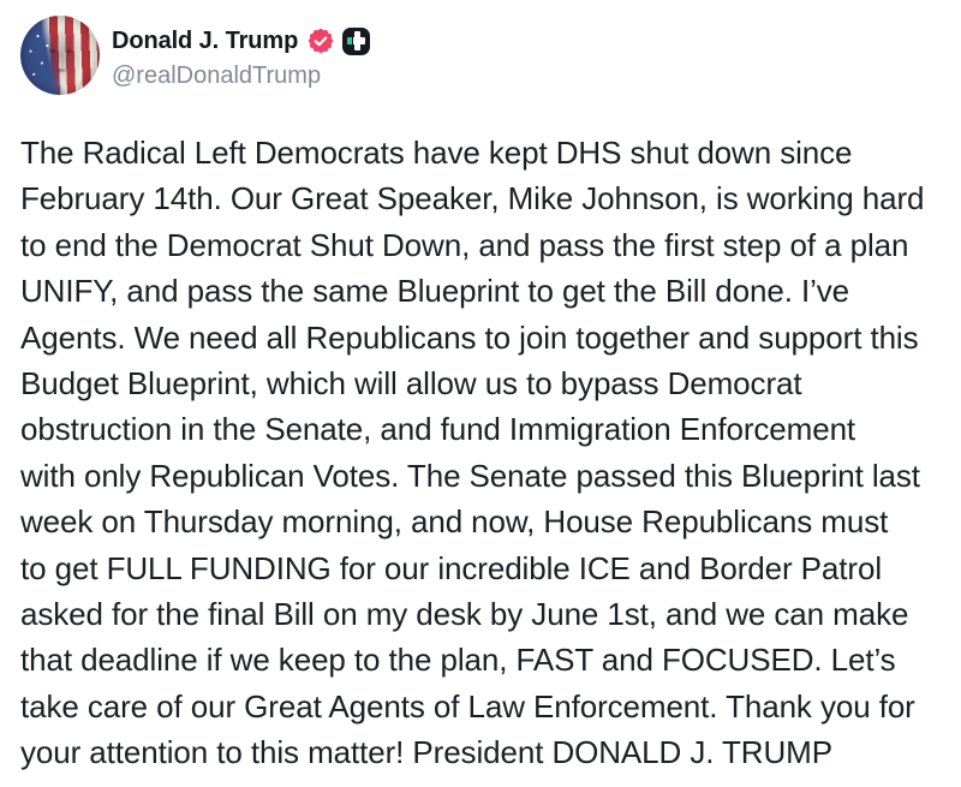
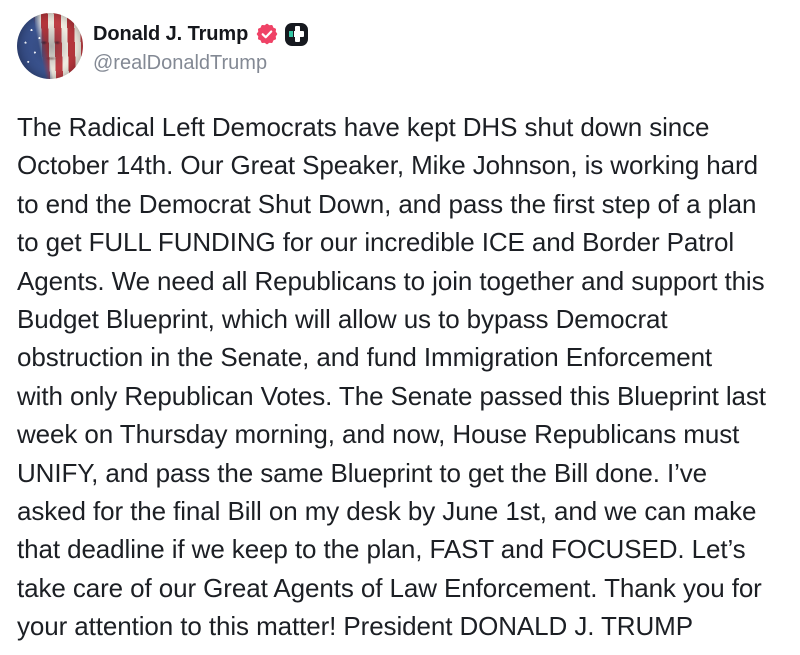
  Donald J. Trump
  @realDonaldTrump
  The Radical Left Democrats have kept DHS shut down since
- February 14th. Our Great Speaker, Mike Johnson, is working hard
+ October 14th. Our Great Speaker, Mike Johnson, is working hard
  to end the Democrat Shut Down, and pass the first step of a plan
- UNIFY, and pass the same Blueprint to get the Bill done. I’ve
+ to get FULL FUNDING for our incredible ICE and Border Patrol
  Agents. We need all Republicans to join together and support this
  Budget Blueprint, which will allow us to bypass Democrat
  obstruction in the Senate, and fund Immigration Enforcement
  with only Republican Votes. The Senate passed this Blueprint last
  week on Thursday morning, and now, House Republicans must
- to get FULL FUNDING for our incredible ICE and Border Patrol
+ UNIFY, and pass the same Blueprint to get the Bill done. I’ve
  asked for the final Bill on my desk by June 1st, and we can make
  that deadline if we keep to the plan, FAST and FOCUSED. Let’s
  take care of our Great Agents of Law Enforcement. Thank you for
  your attention to this matter! President DONALD J. TRUMP
